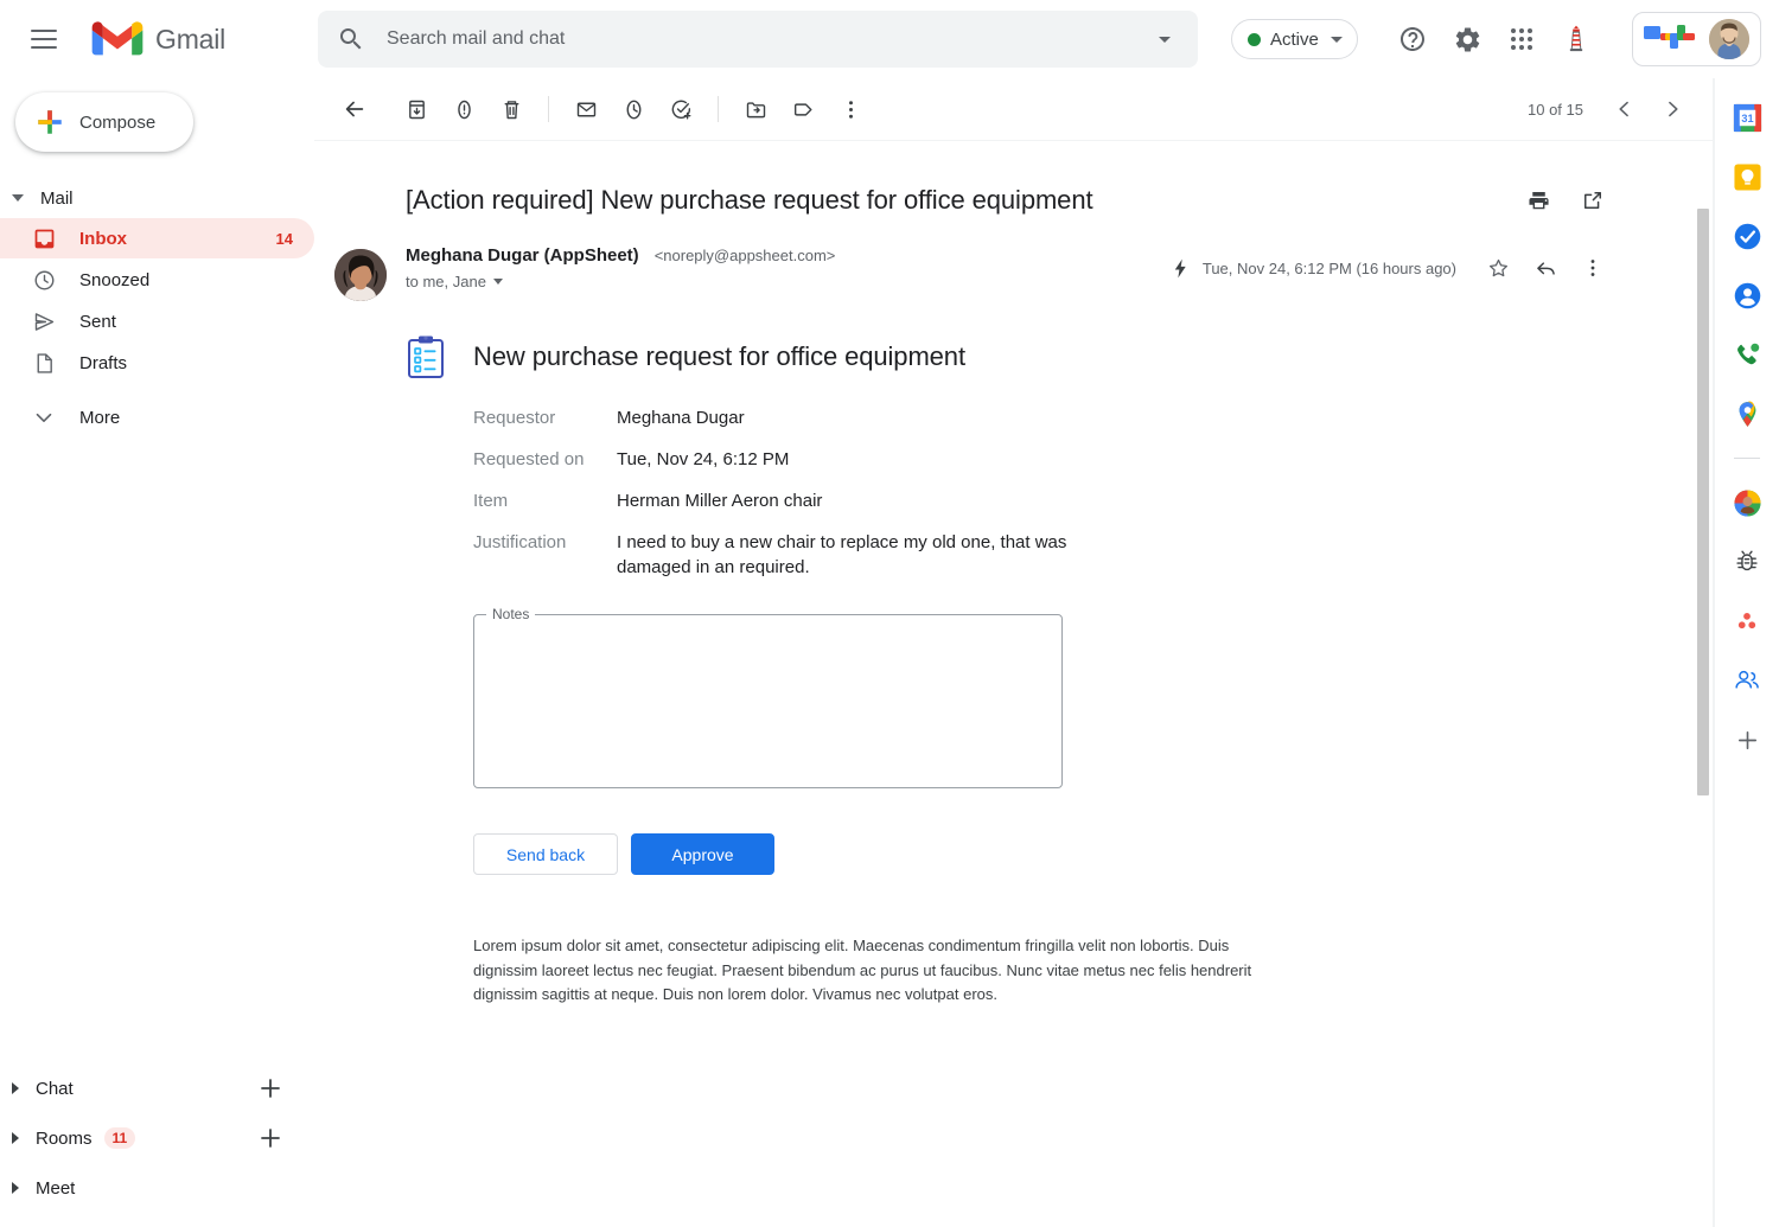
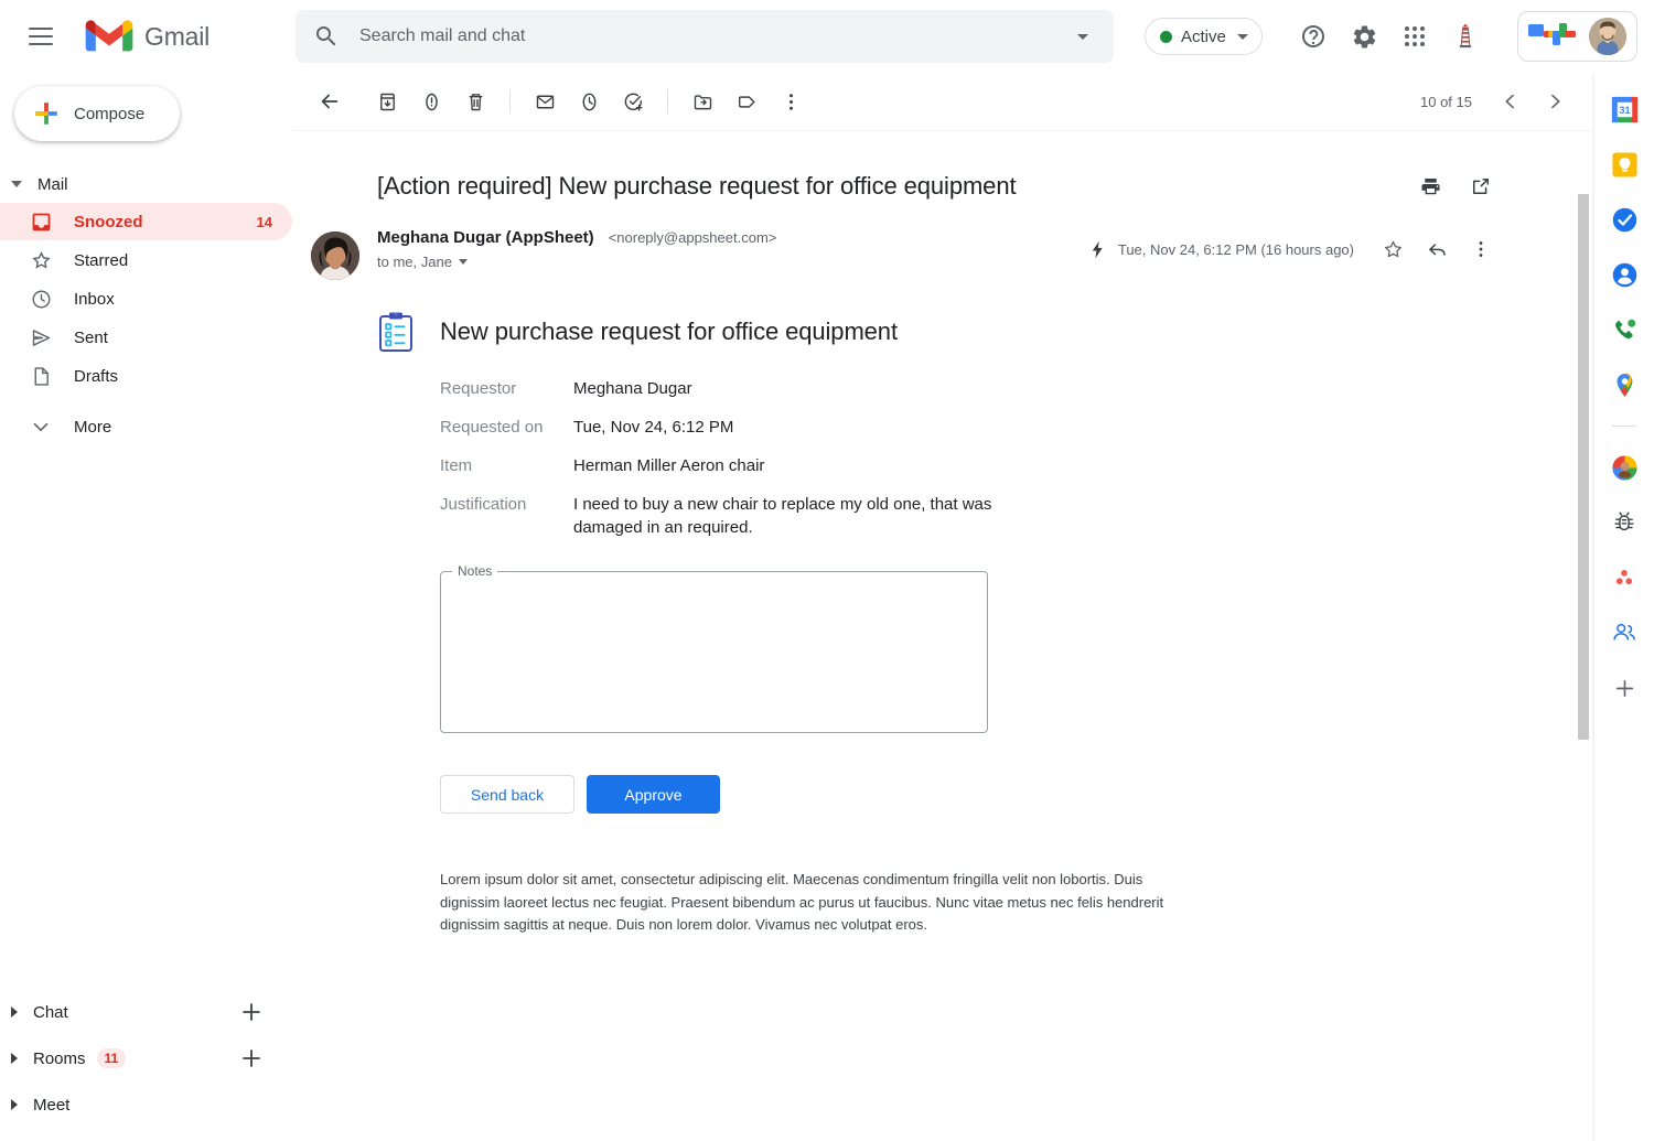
  Gmail
  Search mail and chat
  Active
  Compose
  Mail
- Inbox
+ Snoozed
  14
+ Starred
- Snoozed
+ Inbox
  Sent
  Drafts
  More
  Chat
  Rooms
  11
  Meet
  10 of 15
  [Action required] New purchase request for office equipment
  Meghana Dugar (AppSheet)
  <noreply@appsheet.com>
  to me, Jane
  Tue, Nov 24, 6:12 PM (16 hours ago)
  New purchase request for office equipment
  Requestor
  Meghana Dugar
  Requested on
  Tue, Nov 24, 6:12 PM
  Item
  Herman Miller Aeron chair
  Justification
  I need to buy a new chair to replace my old one, that was damaged in an required.
  Notes
  Send back
  Approve
  Lorem ipsum dolor sit amet, consectetur adipiscing elit. Maecenas condimentum fringilla velit non lobortis. Duis dignissim laoreet lectus nec feugiat. Praesent bibendum ac purus ut faucibus. Nunc vitae metus nec felis hendrerit dignissim sagittis at neque. Duis non lorem dolor. Vivamus nec volutpat eros.
  31
